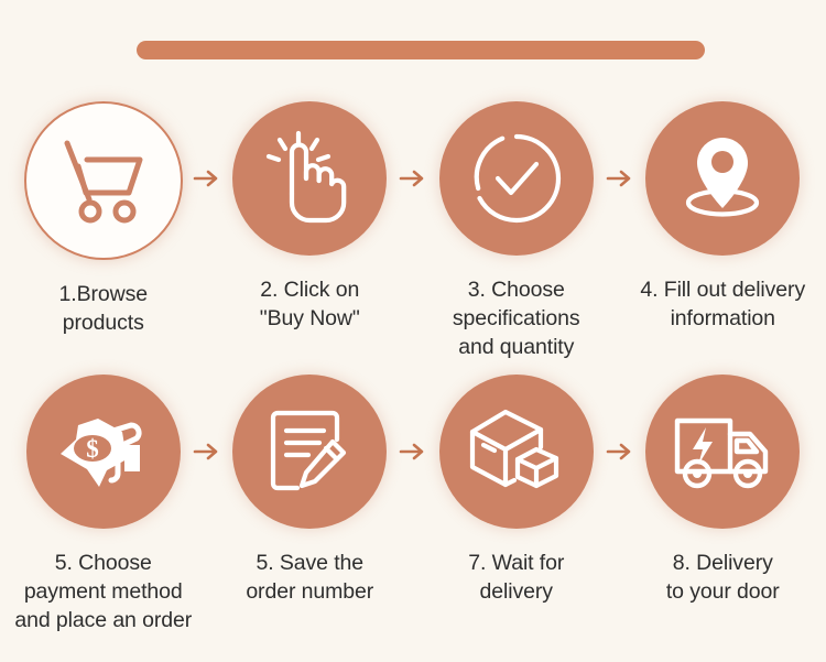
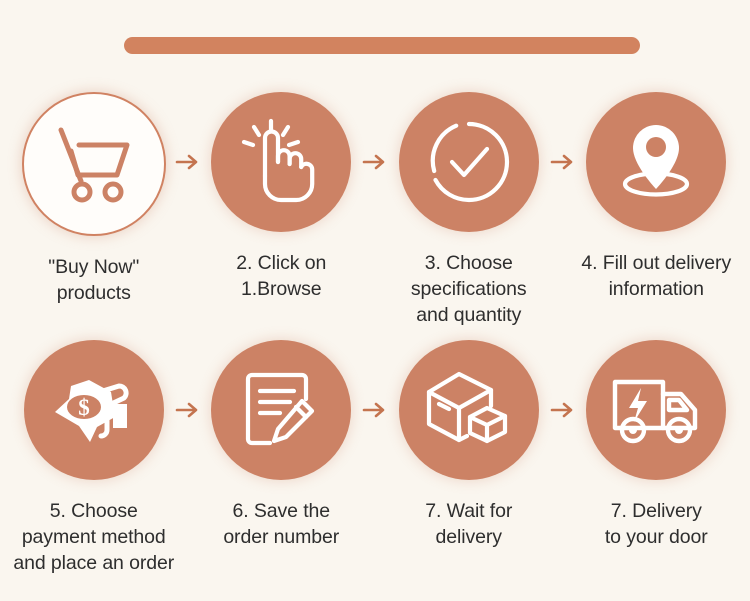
- 1.Browse
+ "Buy Now"
  products
  2. Click on
- "Buy Now"
+ 1.Browse
  3. Choose
  specifications
  and quantity
  4. Fill out delivery
  information
  $
  5. Choose
  payment method
  and place an order
- 5. Save the
+ 6. Save the
  order number
  7. Wait for
  delivery
- 8. Delivery
+ 7. Delivery
  to your door
